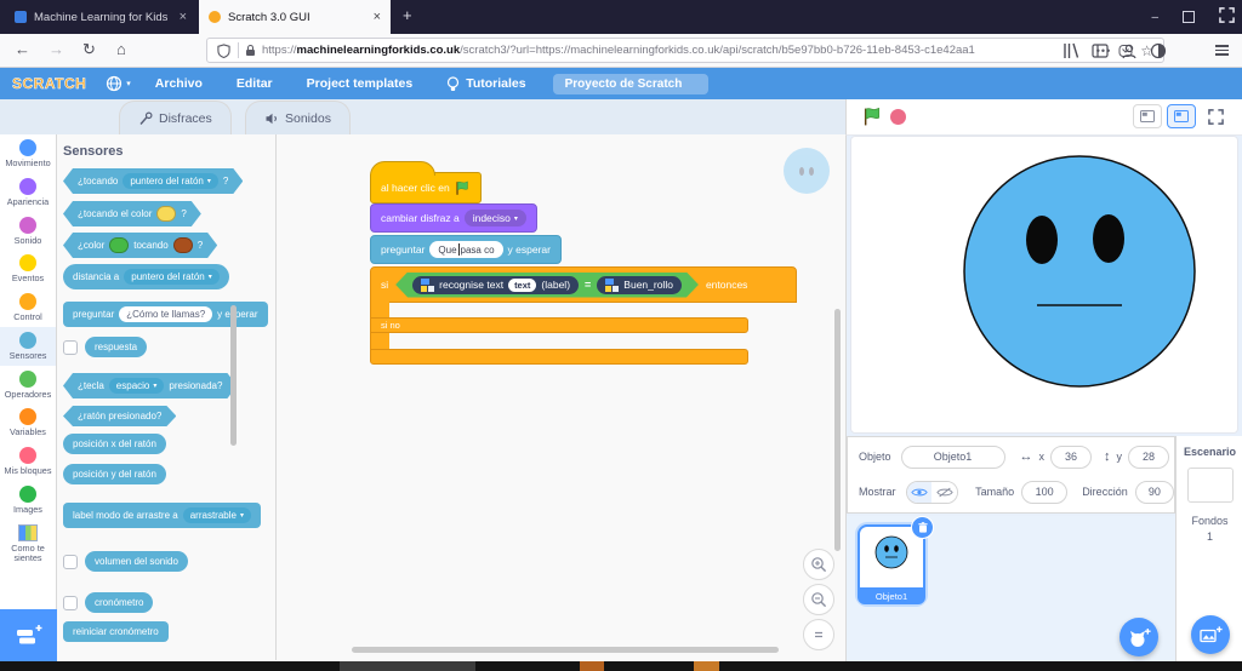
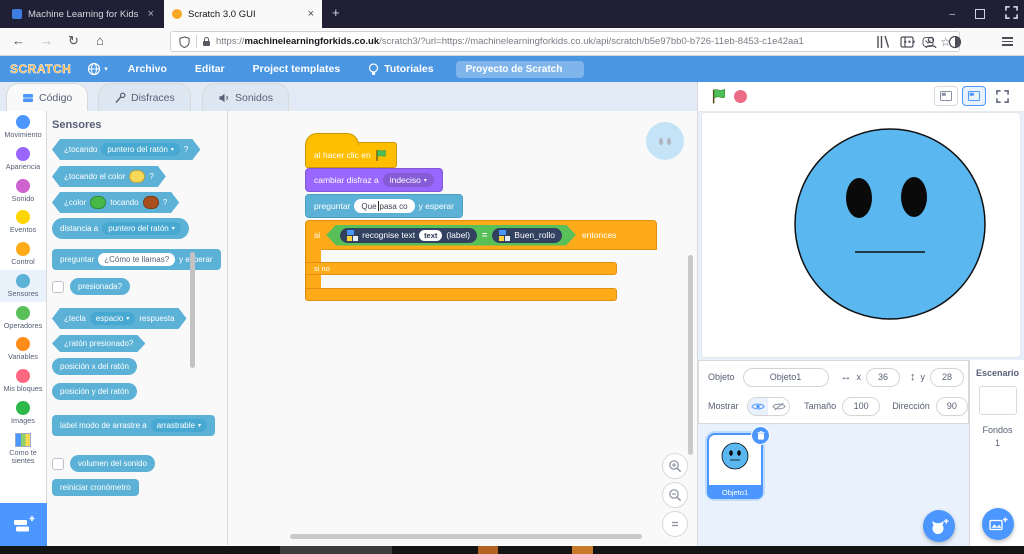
  Machine Learning for Kids
  ×
  Scratch 3.0 GUI
  ×
  +
  –
  ←
  →
  ↻
  ⌂
  https://machinelearningforkids.co.uk/scratch3/?url=https://machinelearningforkids.co.uk/api/scratch/b5e97bb0-b726-11eb-8453-c1e42aa1
  •••
  ☆
  SCRATCH
  Archivo
  Editar
  Project templates
  Tutoriales
  Proyecto de Scratch
+ Código
  Disfraces
  Sonidos
  Movimiento
  Apariencia
  Sonido
  Eventos
  Control
  Sensores
  Operadores
  Variables
  Mis bloques
  Images
  Como te sientes
  Sensores
  ¿tocando
  puntero del ratón
  ?
  ¿tocando el color
  ?
  ¿color
  tocando
  ?
  distancia a
  puntero del ratón
  preguntar
  ¿Cómo te llamas?
  y eperar
- respuesta
+ presionada?
  ¿tecla
  espacio
- presionada?
+ respuesta
  ¿ratón presionado?
  posición x del ratón
  posición y del ratón
  label modo de arrastre a
  arrastrable
  volumen del sonido
- cronómetro
  reiniciar cronómetro
  al hacer clic en
  cambiar disfraz a
  indeciso
  preguntar
  Que
  pasa co
  y esperar
  si
  recognise text
  text
  (label)
  =
  Buen_rollo
  entonces
  si no
  Objeto
  Objeto1
  ↔
  x
  36
  ↕
  y
  28
  Mostrar
  Tamaño
  100
  Dirección
  90
  Objeto1
  Escenario
  Fondos
  1
